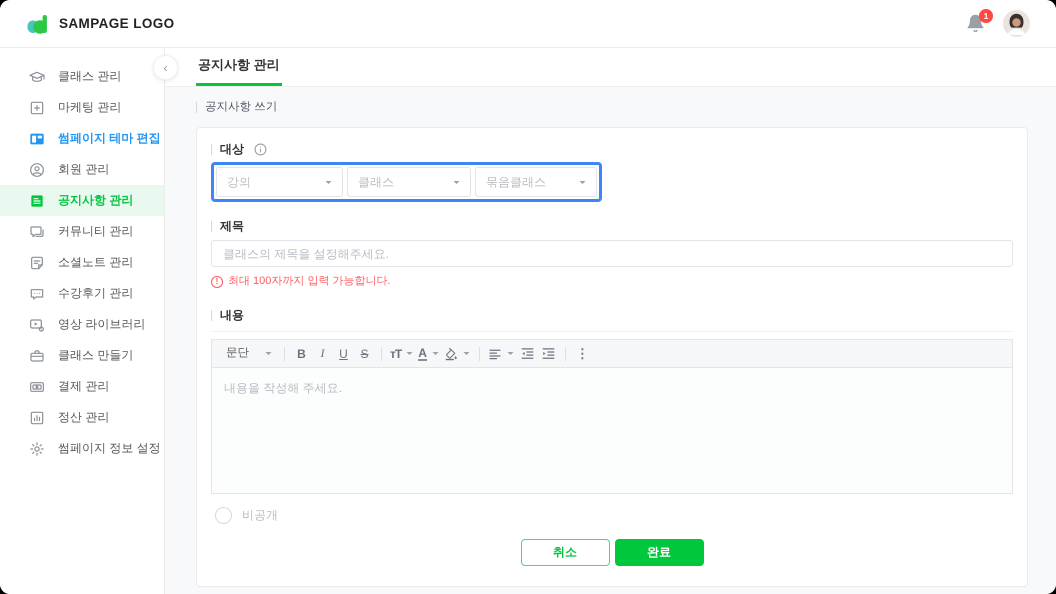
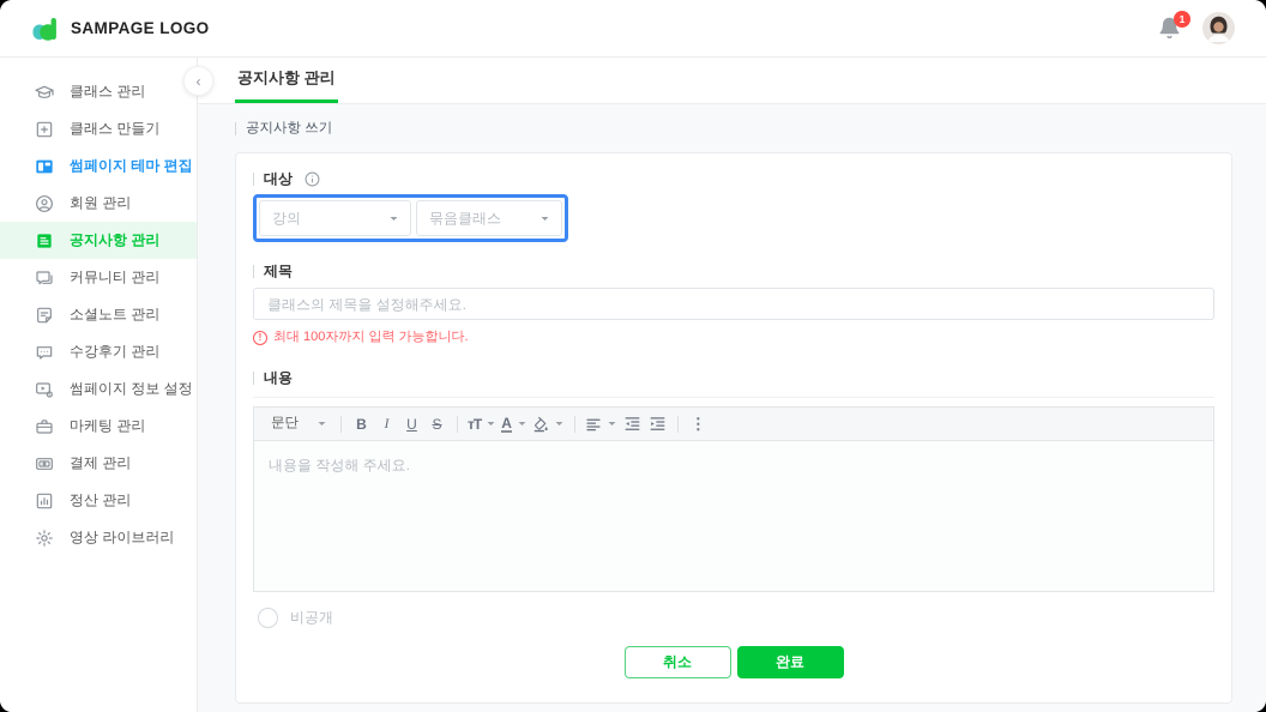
  SAMPAGE LOGO
  1
  ‹
  클래스 관리
- 마케팅 관리
+ 클래스 만들기
  썸페이지 테마 편집
  회원 관리
  공지사항 관리
  커뮤니티 관리
  소셜노트 관리
  수강후기 관리
- 영상 라이브러리
+ 썸페이지 정보 설정
- 클래스 만들기
+ 마케팅 관리
  결제 관리
  정산 관리
- 썸페이지 정보 설정
+ 영상 라이브러리
  공지사항 관리
  공지사항 쓰기
  대상
  강의
- 클래스
  묶음클래스
  제목
  클래스의 제목을 설정해주세요.
  !
  최대 100자까지 입력 가능합니다.
  내용
  문단
  B
  I
  U
  S
  ᴛT
  A
  ⋮
  내용을 작성해 주세요.
  비공개
  취소
  완료
